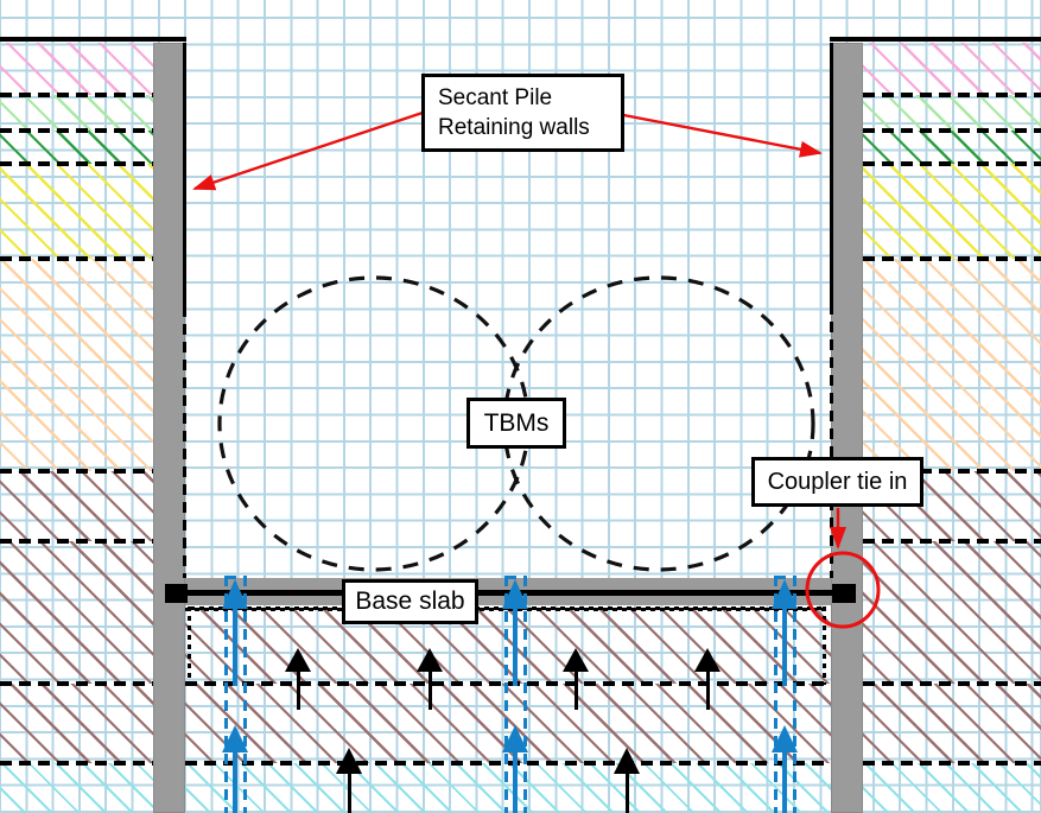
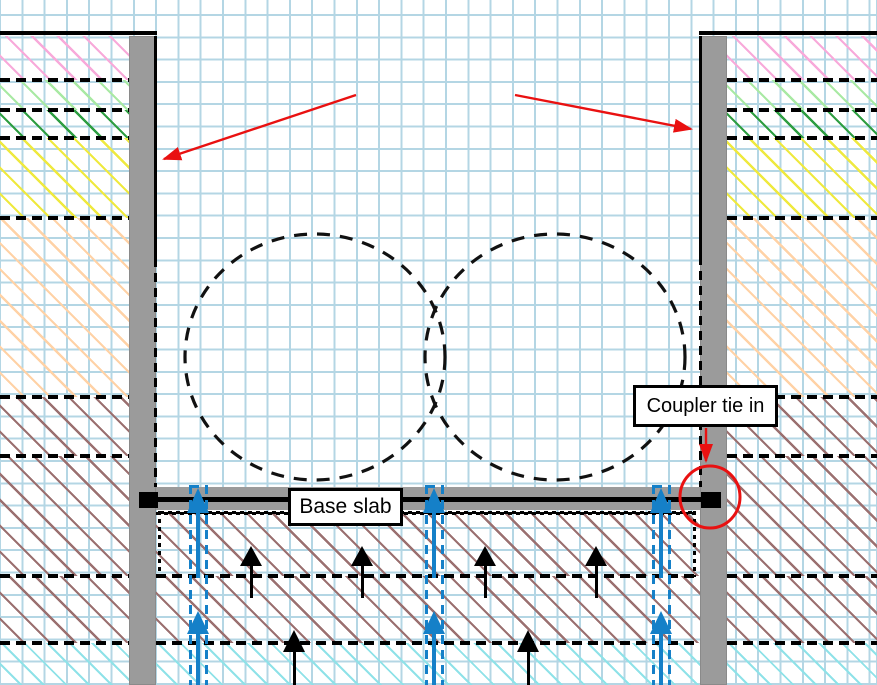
- Secant Pile
- Retaining walls
- TBMs
  Base slab
  Coupler tie in
